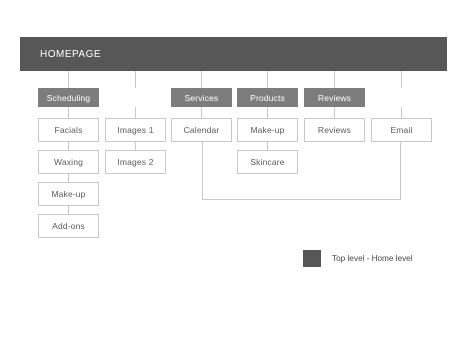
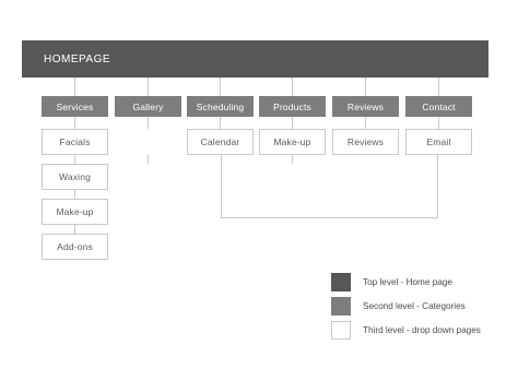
  HOMEPAGE
- Scheduling
+ Services
+ Gallery
- Services
+ Scheduling
  Products
  Reviews
+ Contact
  Facials
  Waxing
  Make-up
  Add-ons
- Images 1
- Images 2
  Calendar
  Make-up
- Skincare
  Reviews
  Email
- Top level - Home level
+ Top level - Home page
+ Second level - Categories
+ Third level - drop down pages
